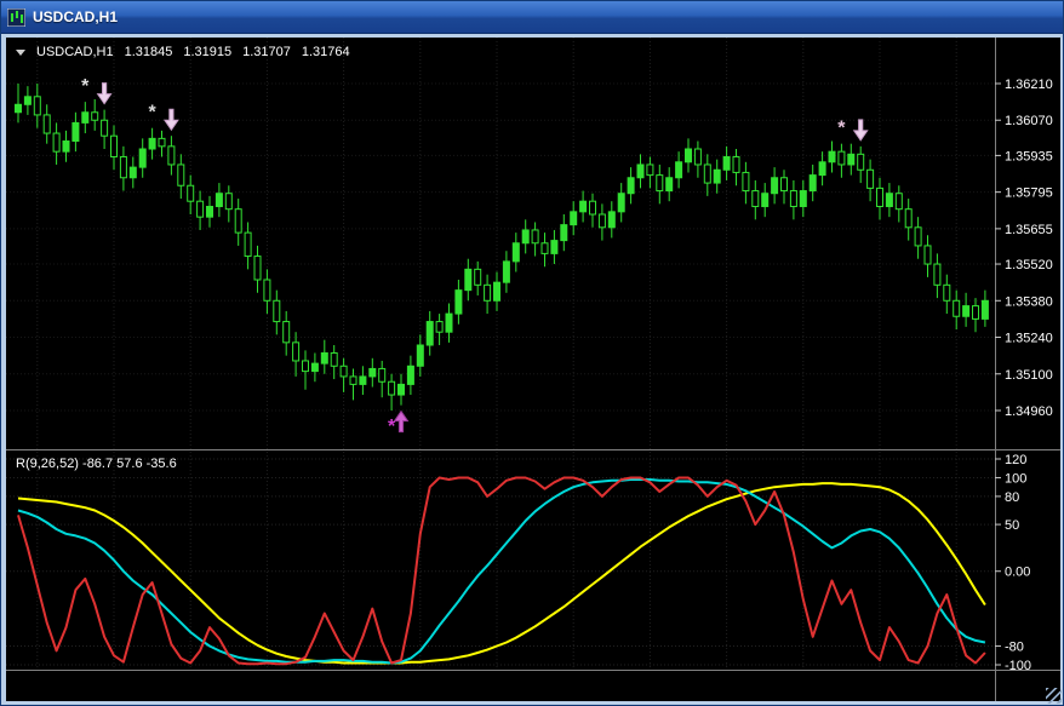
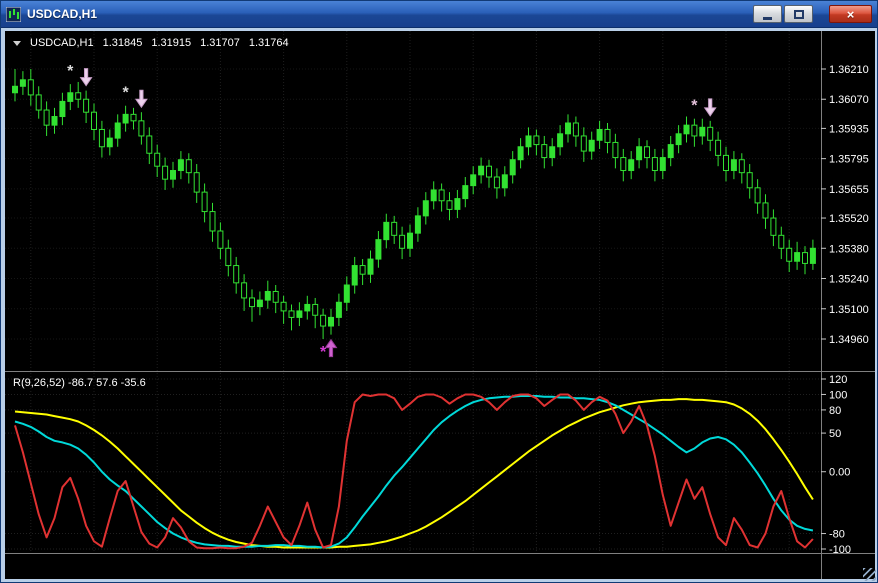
  USDCAD,H1
+ ×
  *
  *
  *
  *
  1.36210
  1.36070
  1.35935
  1.35795
  1.35655
  1.35520
  1.35380
  1.35240
  1.35100
  1.34960
  120
  100
  80
  50
  0.00
  -80
  -100
  USDCAD,H1
  1.31845
  1.31915
  1.31707
  1.31764
  R(9,26,52) -86.7 57.6 -35.6
